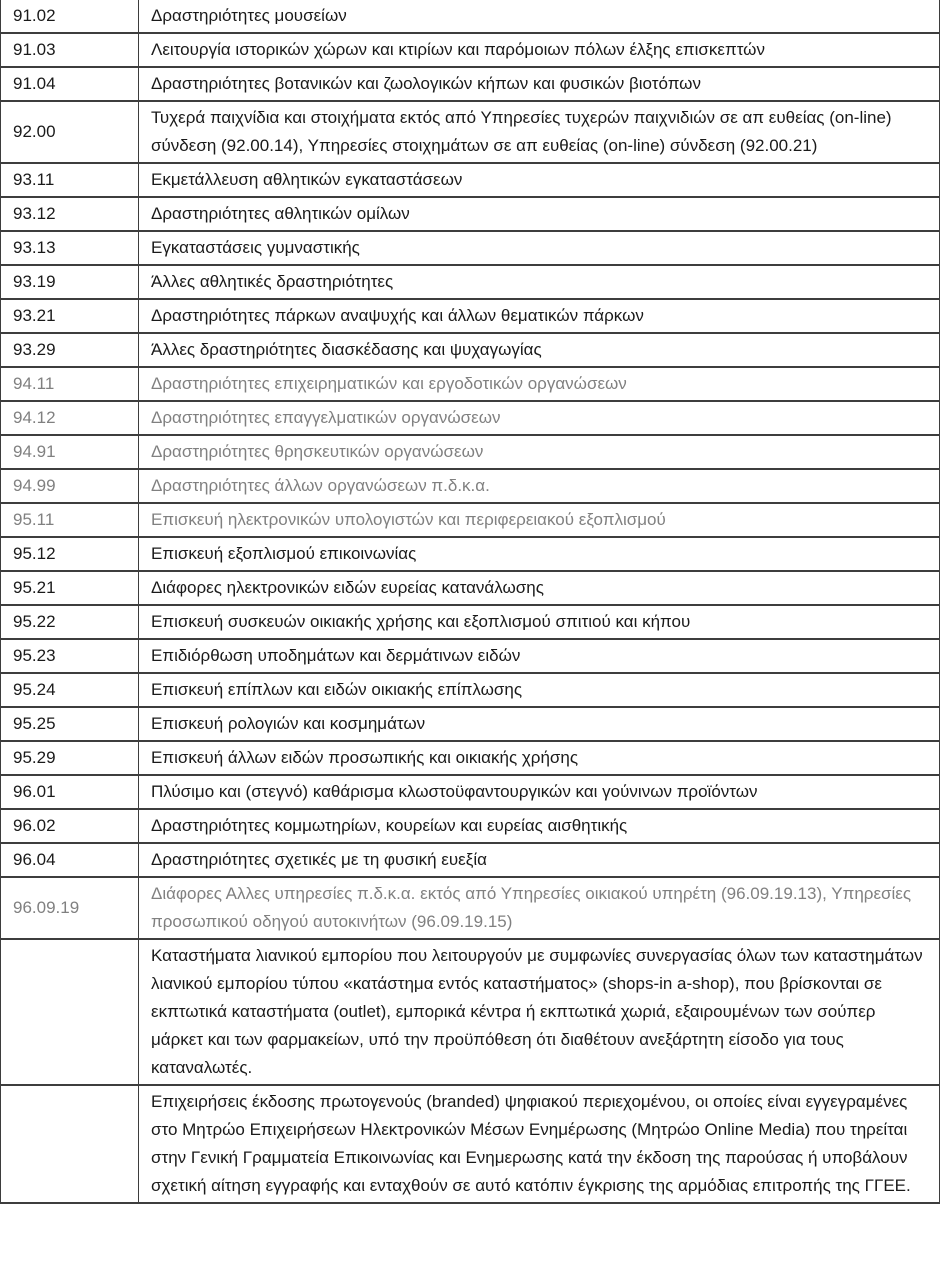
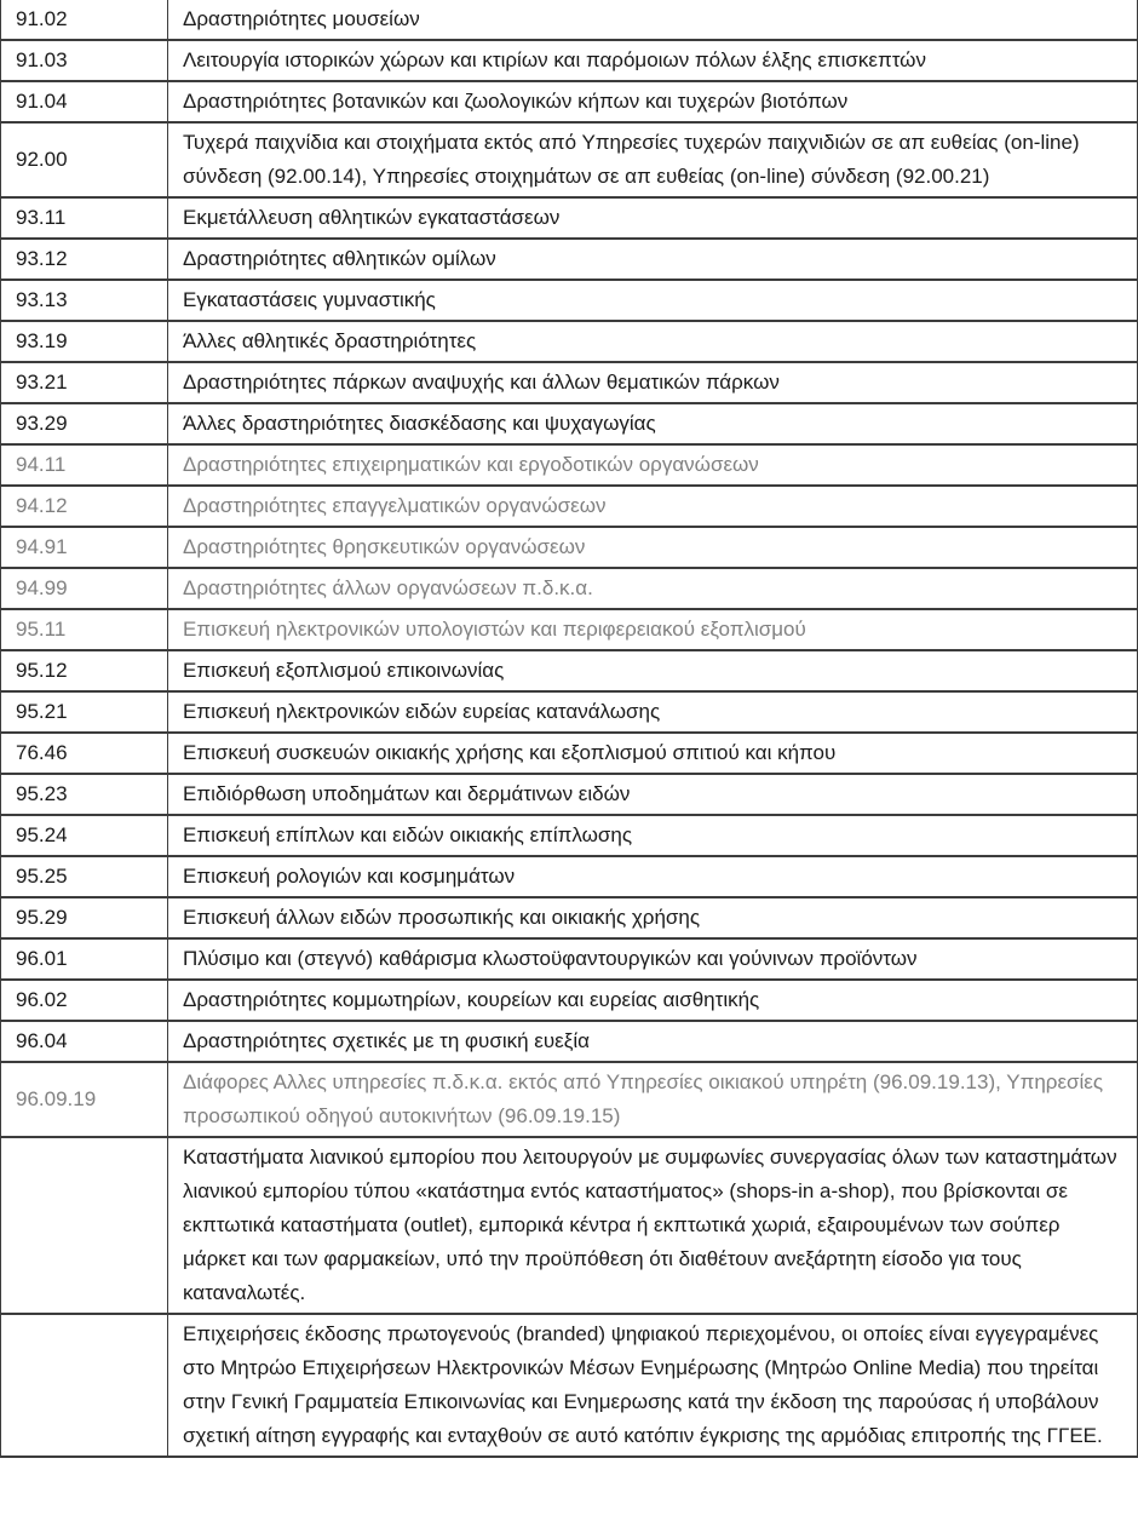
  91.02	Δραστηριότητες μουσείων
  91.03	Λειτουργία ιστορικών χώρων και κτιρίων και παρόμοιων πόλων έλξης επισκεπτών
- 91.04	Δραστηριότητες βοτανικών και ζωολογικών κήπων και φυσικών βιοτόπων
+ 91.04	Δραστηριότητες βοτανικών και ζωολογικών κήπων και τυχερών βιοτόπων
  92.00	Τυχερά παιχνίδια και στοιχήματα εκτός από Υπηρεσίες τυχερών παιχνιδιών σε απ ευθείας (on-line) σύνδεση (92.00.14), Υπηρεσίες στοιχημάτων σε απ ευθείας (on-line) σύνδεση (92.00.21)
  93.11	Εκμετάλλευση αθλητικών εγκαταστάσεων
  93.12	Δραστηριότητες αθλητικών ομίλων
  93.13	Εγκαταστάσεις γυμναστικής
  93.19	Άλλες αθλητικές δραστηριότητες
  93.21	Δραστηριότητες πάρκων αναψυχής και άλλων θεματικών πάρκων
  93.29	Άλλες δραστηριότητες διασκέδασης και ψυχαγωγίας
  94.11	Δραστηριότητες επιχειρηματικών και εργοδοτικών οργανώσεων
  94.12	Δραστηριότητες επαγγελματικών οργανώσεων
  94.91	Δραστηριότητες θρησκευτικών οργανώσεων
  94.99	Δραστηριότητες άλλων οργανώσεων π.δ.κ.α.
  95.11	Επισκευή ηλεκτρονικών υπολογιστών και περιφερειακού εξοπλισμού
  95.12	Επισκευή εξοπλισμού επικοινωνίας
- 95.21	Διάφορες ηλεκτρονικών ειδών ευρείας κατανάλωσης
+ 95.21	Επισκευή ηλεκτρονικών ειδών ευρείας κατανάλωσης
- 95.22	Επισκευή συσκευών οικιακής χρήσης και εξοπλισμού σπιτιού και κήπου
+ 76.46	Επισκευή συσκευών οικιακής χρήσης και εξοπλισμού σπιτιού και κήπου
  95.23	Επιδιόρθωση υποδημάτων και δερμάτινων ειδών
  95.24	Επισκευή επίπλων και ειδών οικιακής επίπλωσης
  95.25	Επισκευή ρολογιών και κοσμημάτων
  95.29	Επισκευή άλλων ειδών προσωπικής και οικιακής χρήσης
  96.01	Πλύσιμο και (στεγνό) καθάρισμα κλωστοϋφαντουργικών και γούνινων προϊόντων
  96.02	Δραστηριότητες κομμωτηρίων, κουρείων και ευρείας αισθητικής
  96.04	Δραστηριότητες σχετικές με τη φυσική ευεξία
  96.09.19	Διάφορες Αλλες υπηρεσίες π.δ.κ.α. εκτός από Υπηρεσίες οικιακού υπηρέτη (96.09.19.13), Υπηρεσίες προσωπικού οδηγού αυτοκινήτων (96.09.19.15)
  	Καταστήματα λιανικού εμπορίου που λειτουργούν με συμφωνίες συνεργασίας όλων των καταστημάτων λιανικού εμπορίου τύπου «κατάστημα εντός καταστήματος» (shops-in a-shop), που βρίσκονται σε εκπτωτικά καταστήματα (outlet), εμπορικά κέντρα ή εκπτωτικά χωριά, εξαιρουμένων των σούπερ μάρκετ και των φαρμακείων, υπό την προϋπόθεση ότι διαθέτουν ανεξάρτητη είσοδο για τους καταναλωτές.
  	Επιχειρήσεις έκδοσης πρωτογενούς (branded) ψηφιακού περιεχομένου, οι οποίες είναι εγγεγραμένες στο Μητρώο Επιχειρήσεων Ηλεκτρονικών Μέσων Ενημέρωσης (Μητρώο Online Media) που τηρείται στην Γενική Γραμματεία Επικοινωνίας και Ενημερωσης κατά την έκδοση της παρούσας ή υποβάλουν σχετική αίτηση εγγραφής και ενταχθούν σε αυτό κατόπιν έγκρισης της αρμόδιας επιτροπής της ΓΓΕΕ.
